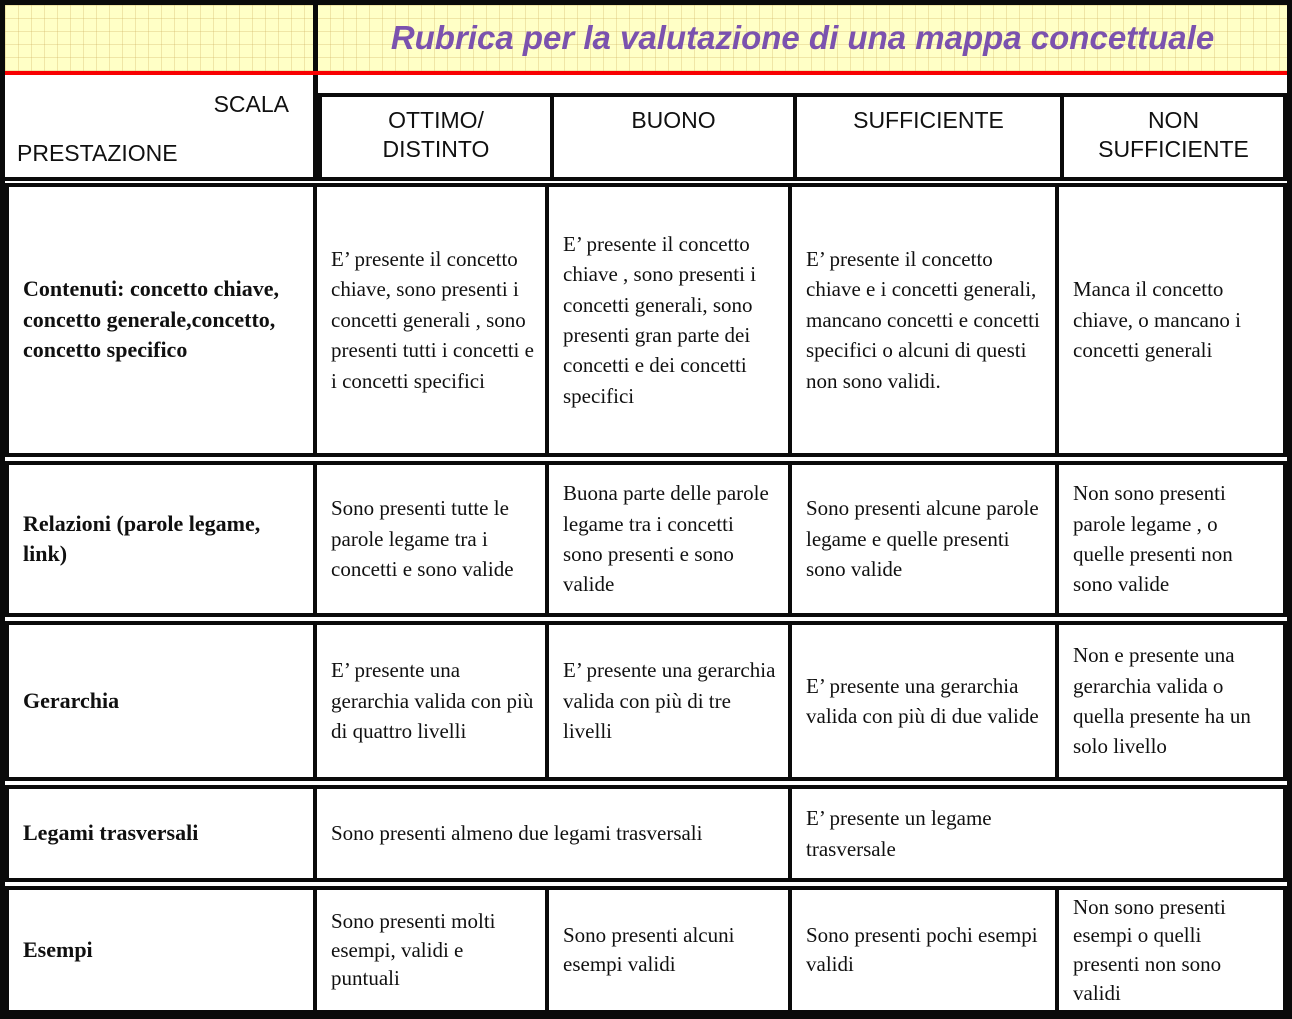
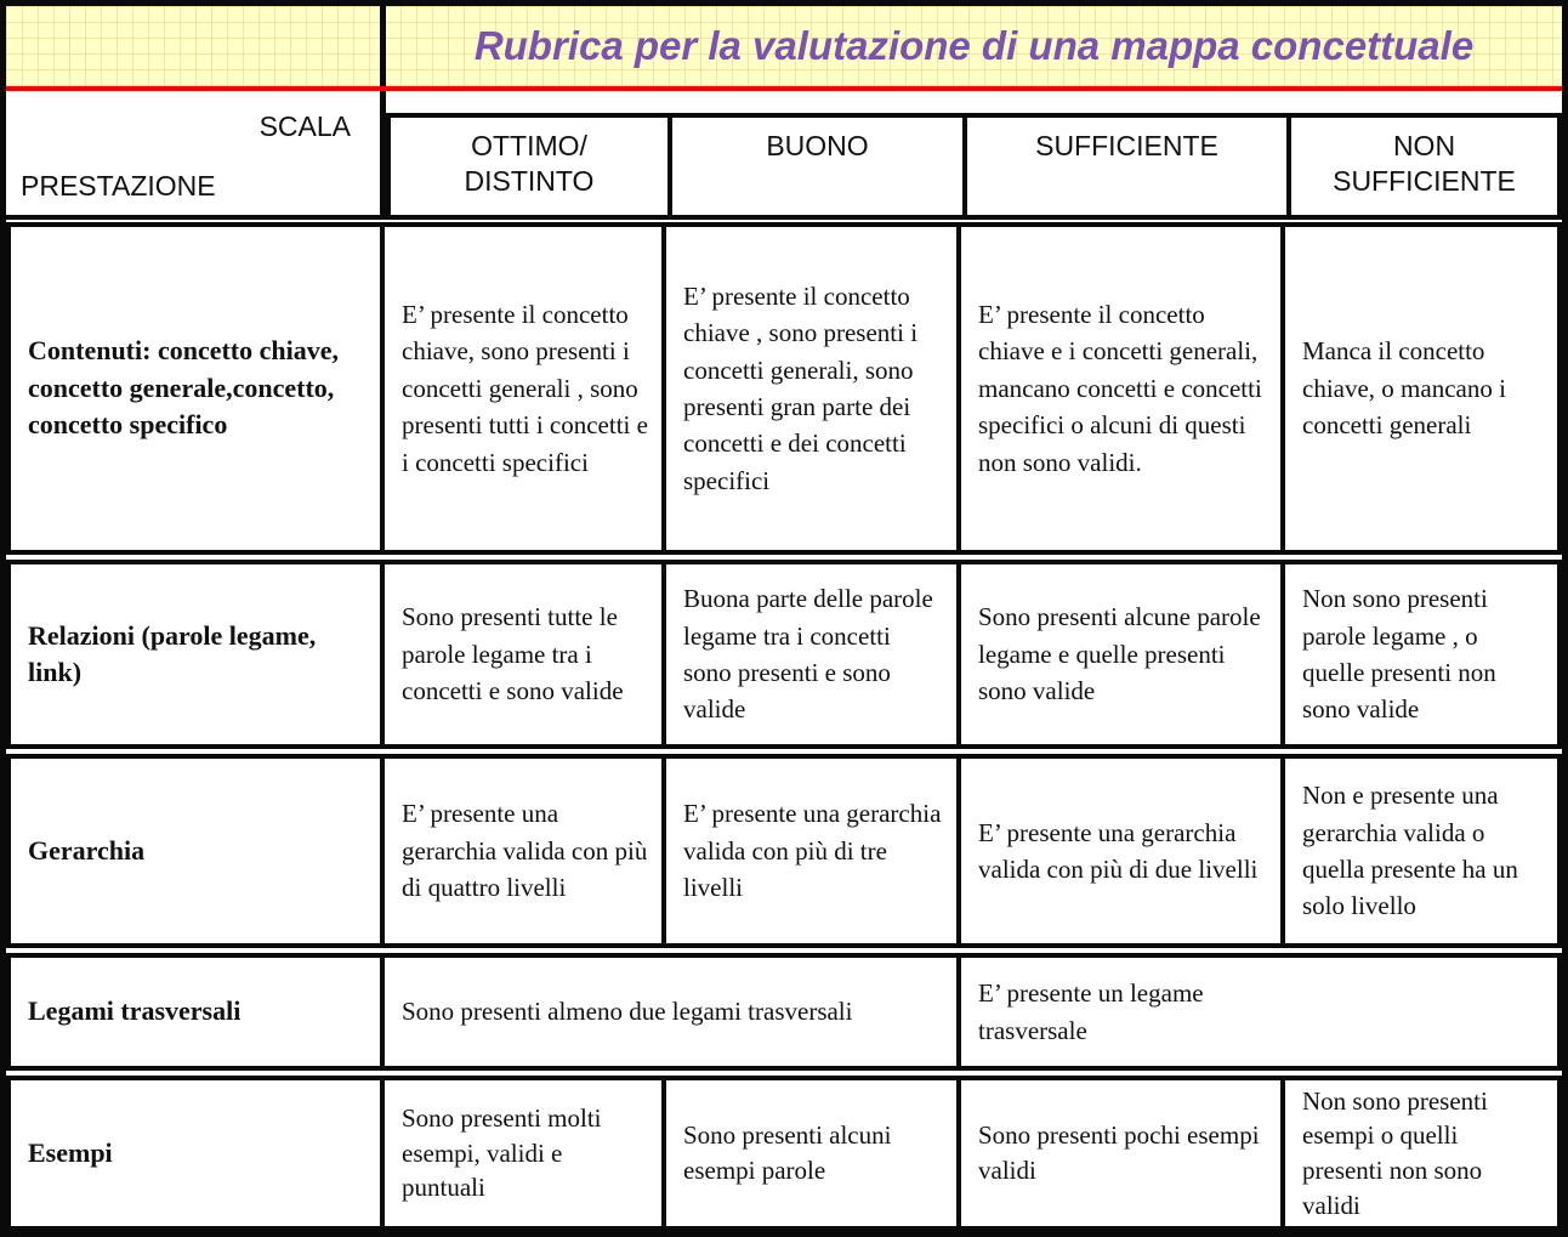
  Rubrica per la valutazione di una mappa concettuale
  SCALA
  PRESTAZIONE
  OTTIMO/
  DISTINTO
  BUONO
  SUFFICIENTE
  NON
  SUFFICIENTE
  Contenuti: concetto chiave, concetto generale,concetto, concetto specifico
  E’ presente il concetto chiave, sono presenti i concetti generali , sono presenti tutti i concetti e i concetti specifici
  E’ presente il concetto chiave , sono presenti i concetti generali, sono presenti gran parte dei concetti e dei concetti specifici
  E’ presente il concetto chiave e i concetti generali, mancano concetti e concetti specifici o alcuni di questi non sono validi.
  Manca il concetto chiave, o mancano i concetti generali
  Relazioni (parole legame, link)
  Sono presenti tutte le parole legame tra i concetti e sono valide
  Buona parte delle parole legame tra i concetti sono presenti e sono valide
  Sono presenti alcune parole legame e quelle presenti sono valide
  Non sono presenti parole legame , o quelle presenti non sono valide
  Gerarchia
  E’ presente una gerarchia valida con più di quattro livelli
  E’ presente una gerarchia valida con più di tre livelli
- E’ presente una gerarchia valida con più di due valide
+ E’ presente una gerarchia valida con più di due livelli
  Non e presente una gerarchia valida o quella presente ha un solo livello
  Legami trasversali
  Sono presenti almeno due legami trasversali
  E’ presente un legame trasversale
  Esempi
  Sono presenti molti esempi, validi e puntuali
- Sono presenti alcuni esempi validi
+ Sono presenti alcuni esempi parole
  Sono presenti pochi esempi validi
  Non sono presenti esempi o quelli presenti non sono validi
